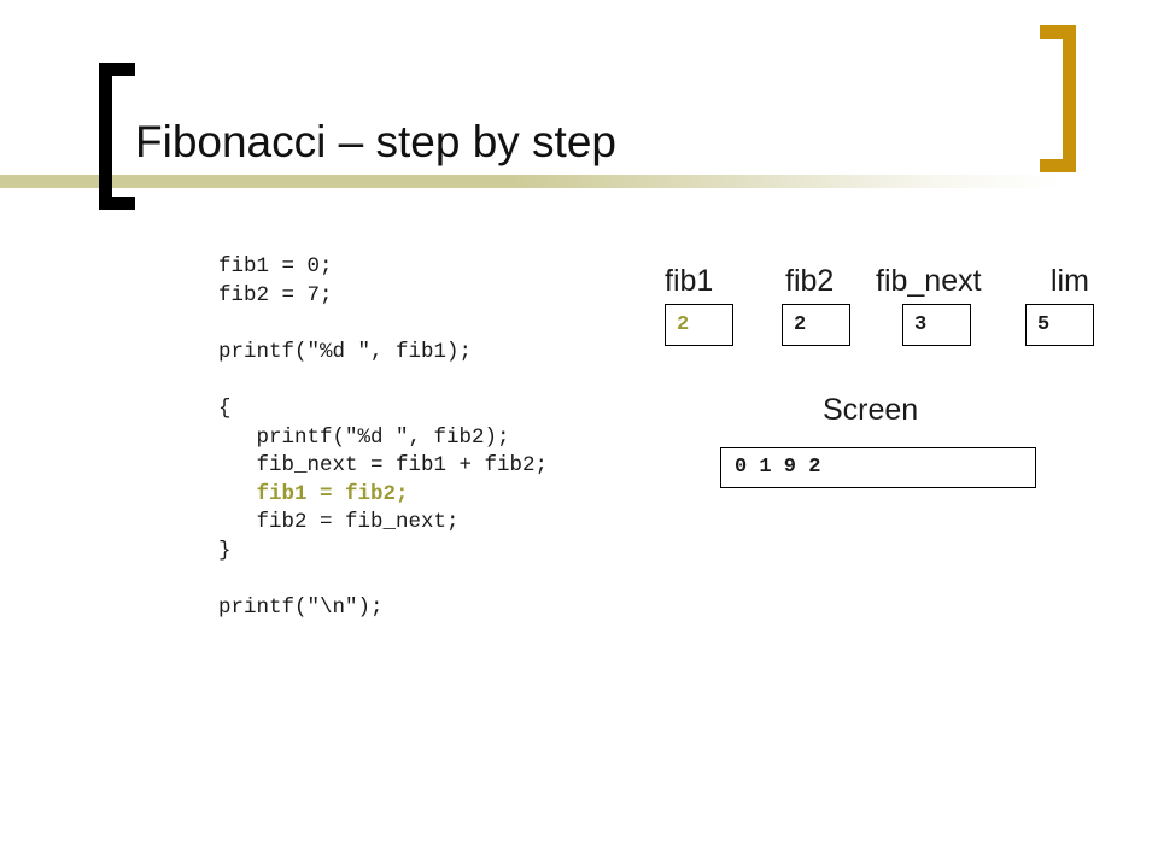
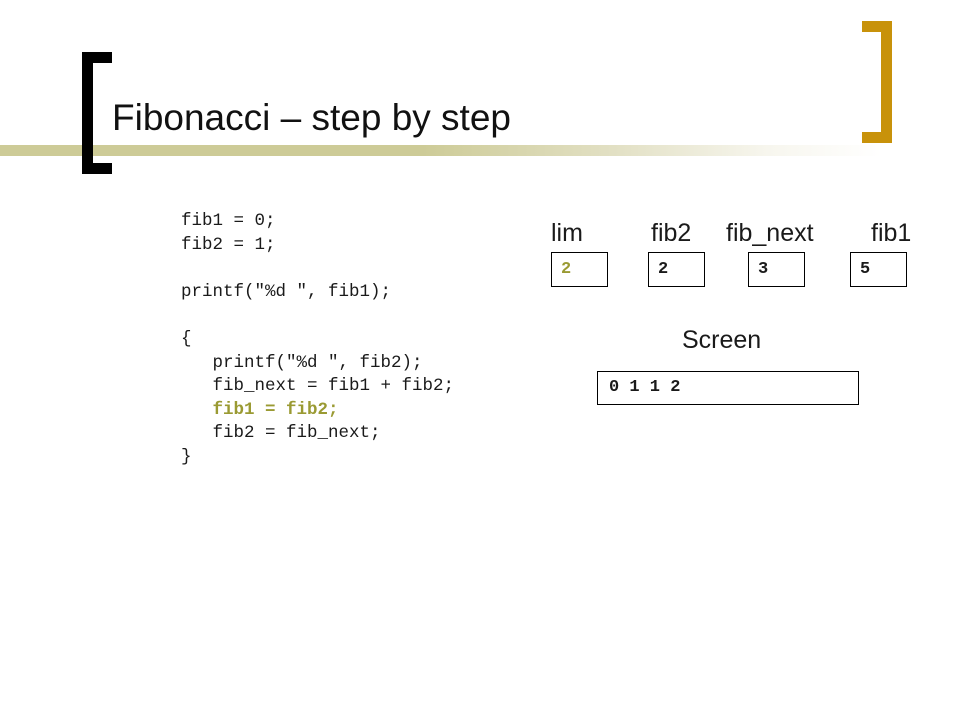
  Fibonacci – step by step
  fib1 = 0;
- fib2 = 7;
+ fib2 = 1;
  printf("%d ", fib1);
  {
  printf("%d ", fib2);
  fib_next = fib1 + fib2;
  fib1 = fib2;
  fib2 = fib_next;
  }
- printf("\n");
- fib1
+ lim
  fib2
  fib_next
- lim
+ fib1
  2
  2
  3
  5
  Screen
- 0 1 9 2
+ 0 1 1 2
